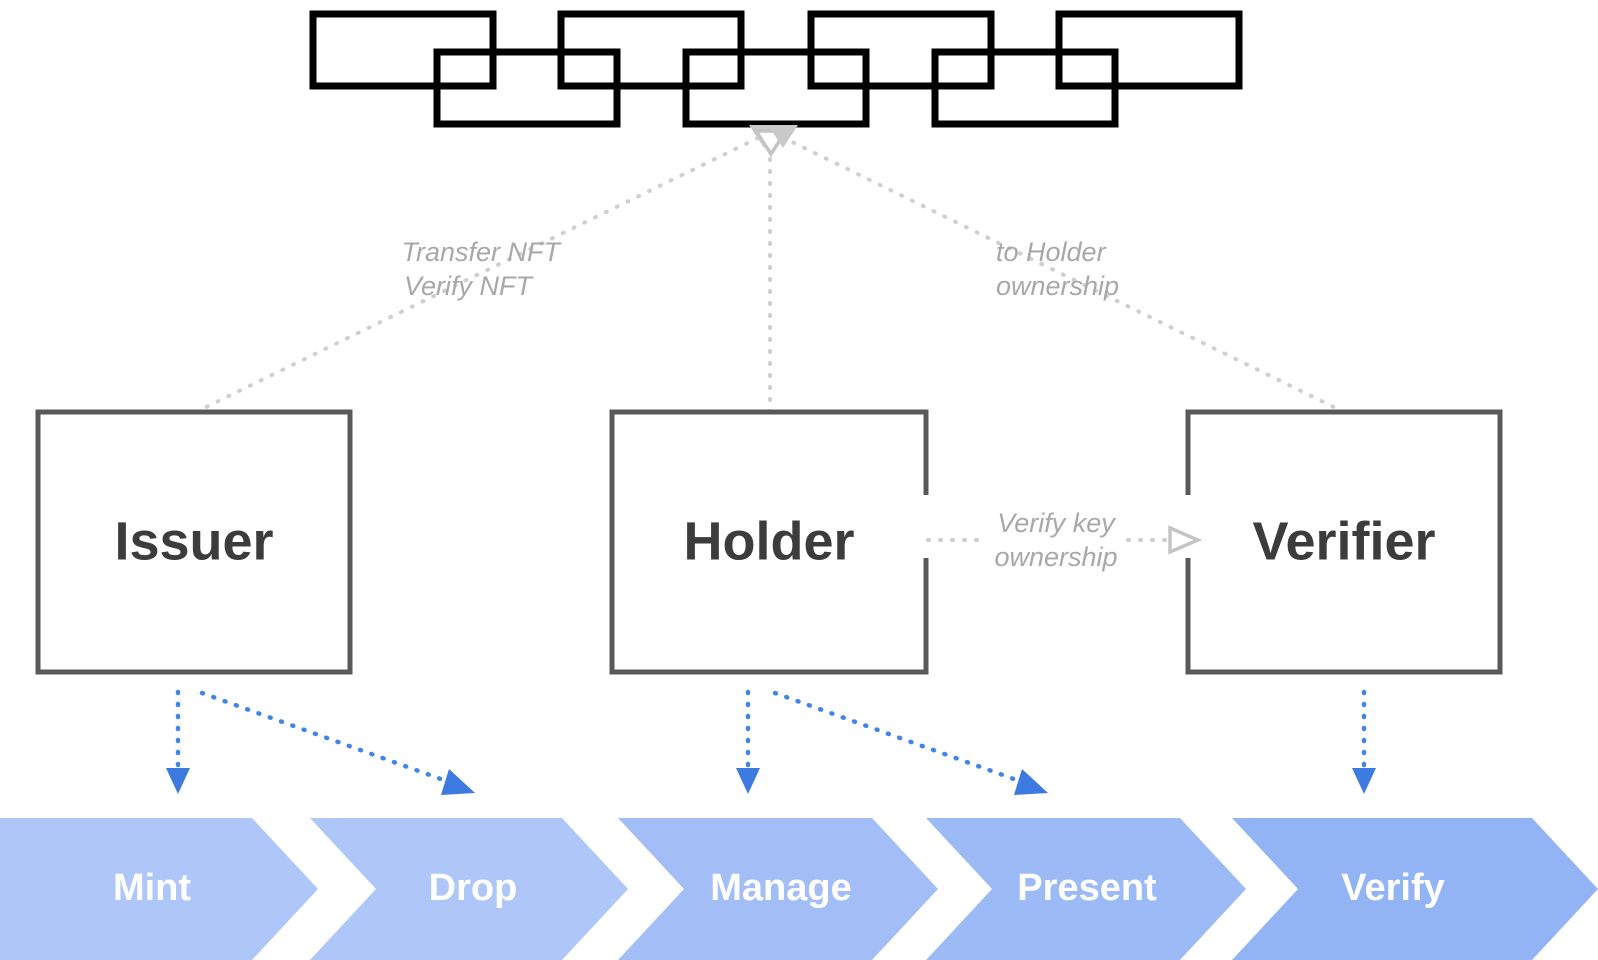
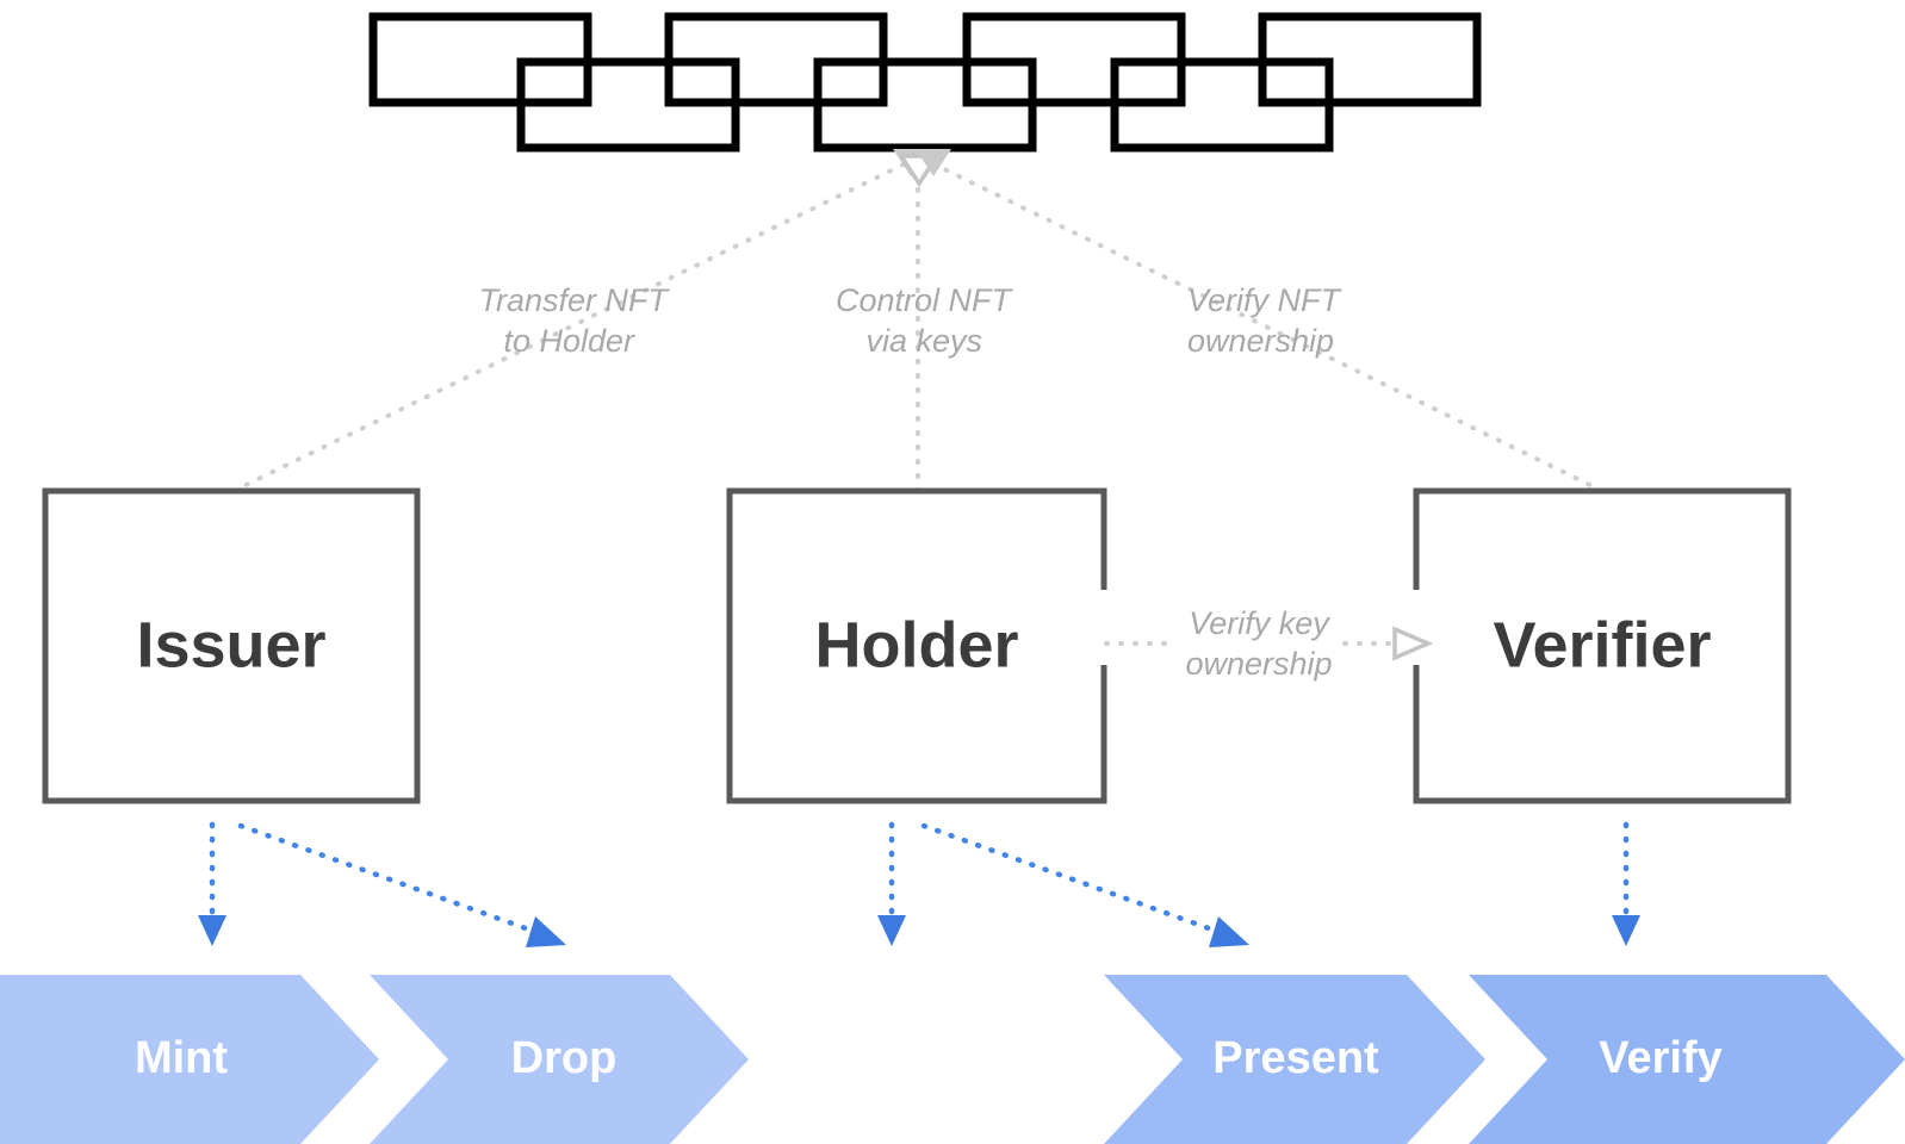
  Transfer NFT
- Verify NFT
+ to Holder
+ Control NFT
+ via keys
- to Holder
+ Verify NFT
  ownership
  Issuer
  Holder
  Verifier
  Verify key
  ownership
  Mint
  Drop
- Manage
  Present
  Verify
